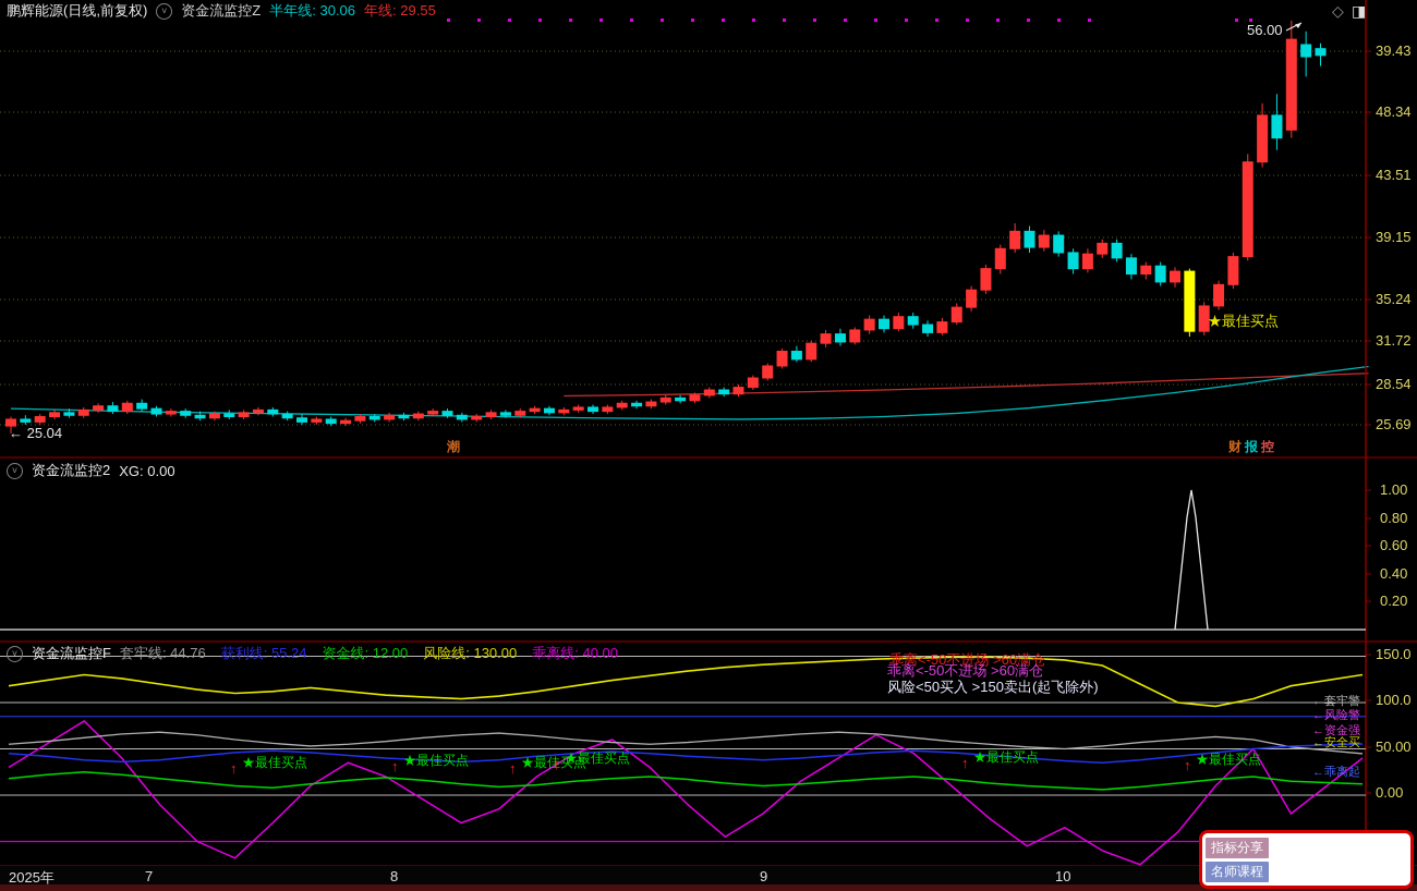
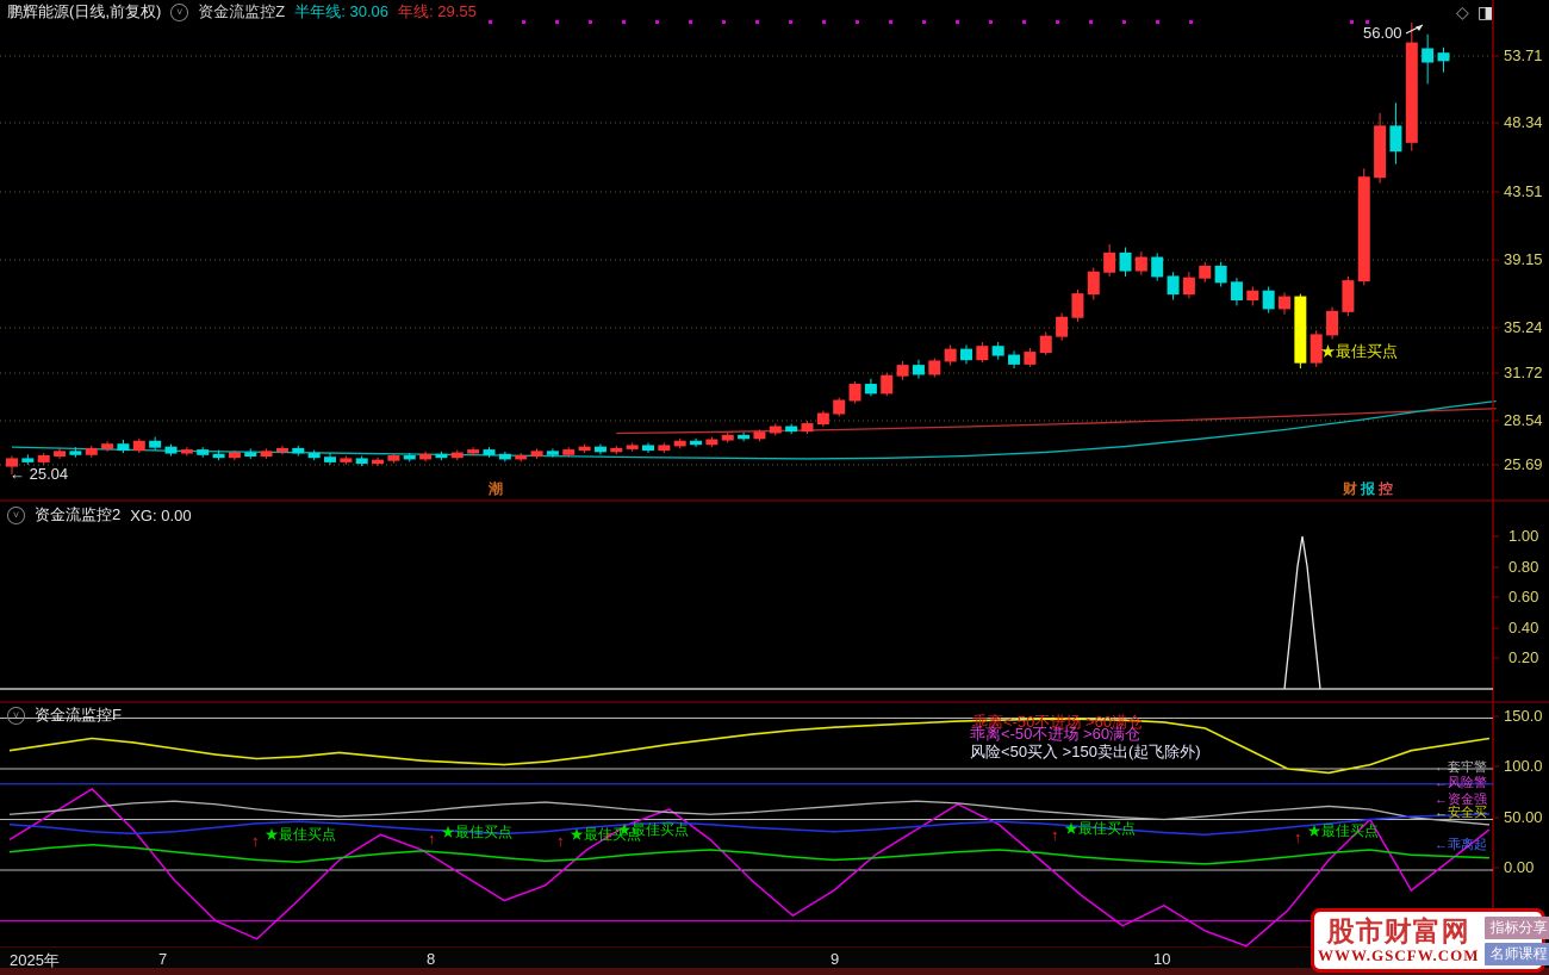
  鹏辉能源(日线,前复权)
  ˅
  资金流监控Z
  半年线: 30.06
  年线: 29.55
  ◇
  ◨
  56.00
  ← 25.04
  ★最佳买点
  ˅
  资金流监控2
  XG: 0.00
  ˅
  资金流监控F
- 套牢线: 44.76
- 获利线: 55.24
- 资金线: 12.00
- 风险线: 130.00
- 乖离线: 40.00
  乖离<-50不进场 >60满仓
  乖离<-50不进场 >60满仓
  风险<50买入 >150卖出(起飞除外)
+ 股市财富网
+ WWW.GSCFW.COM
  指标分享
  名师课程
- 39.43
+ 53.71
  48.34
  43.51
  39.15
  35.24
  31.72
  28.54
  25.69
  潮
  财
  报
  控
  1.00
  0.80
  0.60
  0.40
  0.20
  150.0
  100.0
  50.00
  0.00
  ←套牢警
  ←风险警
  ←资金强
  ←安全买
  ←乖离起
  ↑
  ★最佳买点
  ↑
  ★最佳买点
  ↑
  ★最佳买点
  ↑
  ★最佳买点
  ↑
  ★最佳买点
  ↑
  ★最佳买点
  2025年
  7
  8
  9
  10
